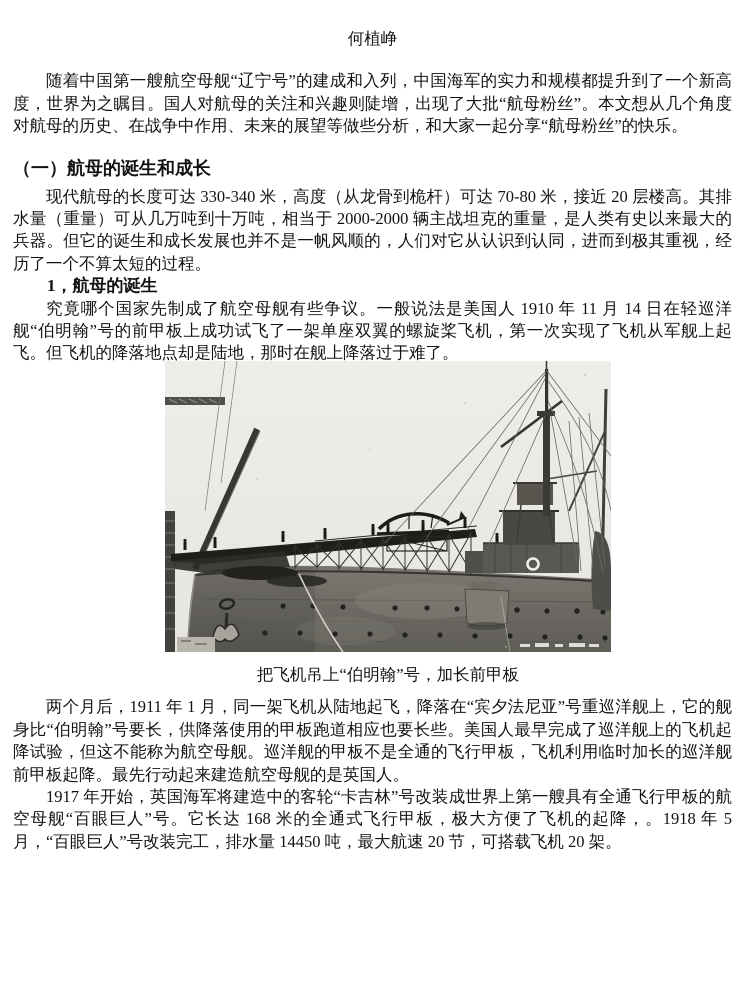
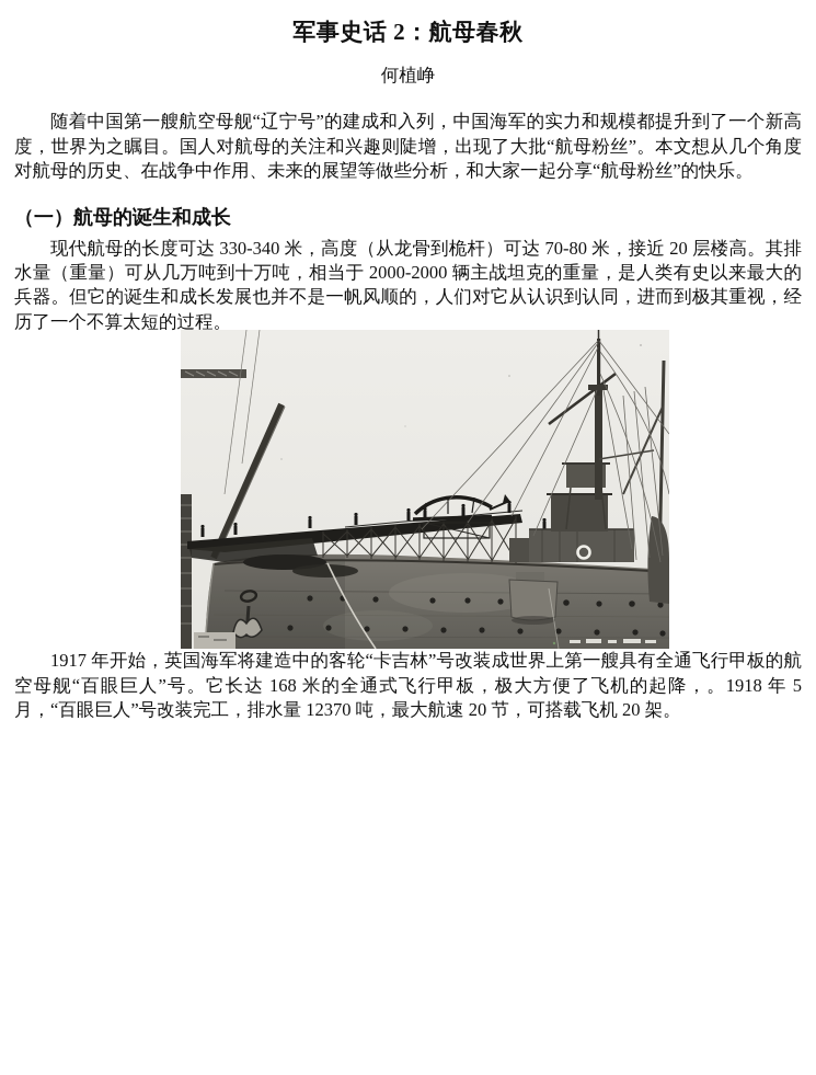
+ 军事史话 2：航母春秋
  何植峥
  随着中国第一艘航空母舰“辽宁号”的建成和入列，中国海军的实力和规模都提升到了一个新高度，世界为之瞩目。国人对航母的关注和兴趣则陡增，出现了大批“航母粉丝”。本文想从几个角度对航母的历史、在战争中作用、未来的展望等做些分析，和大家一起分享“航母粉丝”的快乐。
  （一）航母的诞生和成长
  现代航母的长度可达 330-340 米，高度（从龙骨到桅杆）可达 70-80 米，接近 20 层楼高。其排水量（重量）可从几万吨到十万吨，相当于 2000-2000 辆主战坦克的重量，是人类有史以来最大的兵器。但它的诞生和成长发展也并不是一帆风顺的，人们对它从认识到认同，进而到极其重视，经历了一个不算太短的过程。
- 1，航母的诞生
- 究竟哪个国家先制成了航空母舰有些争议。一般说法是美国人 1910 年 11 月 14 日在轻巡洋舰“伯明翰”号的前甲板上成功试飞了一架单座双翼的螺旋桨飞机，第一次实现了飞机从军舰上起飞。但飞机的降落地点却是陆地，那时在舰上降落过于难了。
- 把飞机吊上“伯明翰”号，加长前甲板
- 两个月后，1911 年 1 月，同一架飞机从陆地起飞，降落在“宾夕法尼亚”号重巡洋舰上，它的舰身比“伯明翰”号要长，供降落使用的甲板跑道相应也要长些。美国人最早完成了巡洋舰上的飞机起降试验，但这不能称为航空母舰。巡洋舰的甲板不是全通的飞行甲板，飞机利用临时加长的巡洋舰前甲板起降。最先行动起来建造航空母舰的是英国人。
- 1917 年开始，英国海军将建造中的客轮“卡吉林”号改装成世界上第一艘具有全通飞行甲板的航空母舰“百眼巨人”号。它长达 168 米的全通式飞行甲板，极大方便了飞机的起降，。1918 年 5 月，“百眼巨人”号改装完工，排水量 14450 吨，最大航速 20 节，可搭载飞机 20 架。
+ 1917 年开始，英国海军将建造中的客轮“卡吉林”号改装成世界上第一艘具有全通飞行甲板的航空母舰“百眼巨人”号。它长达 168 米的全通式飞行甲板，极大方便了飞机的起降，。1918 年 5 月，“百眼巨人”号改装完工，排水量 12370 吨，最大航速 20 节，可搭载飞机 20 架。
